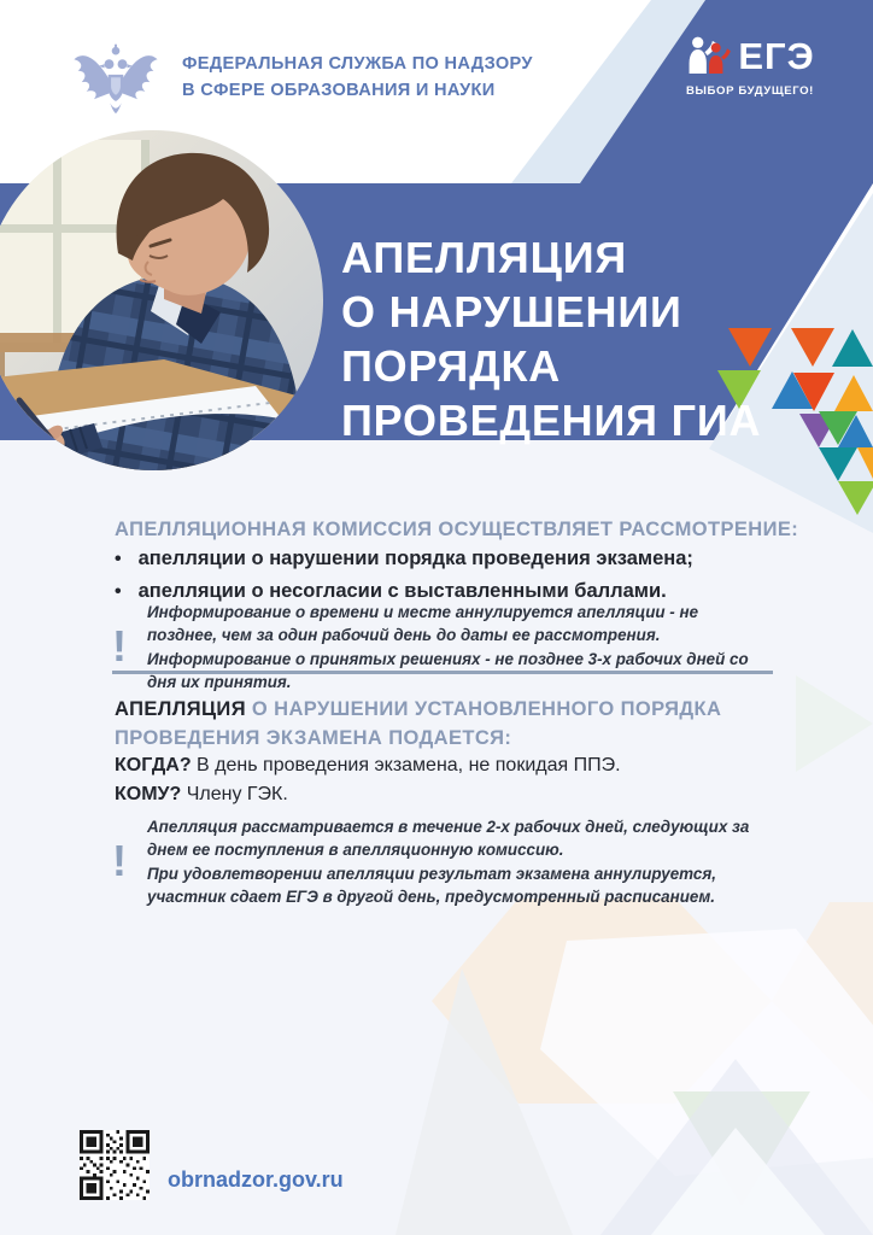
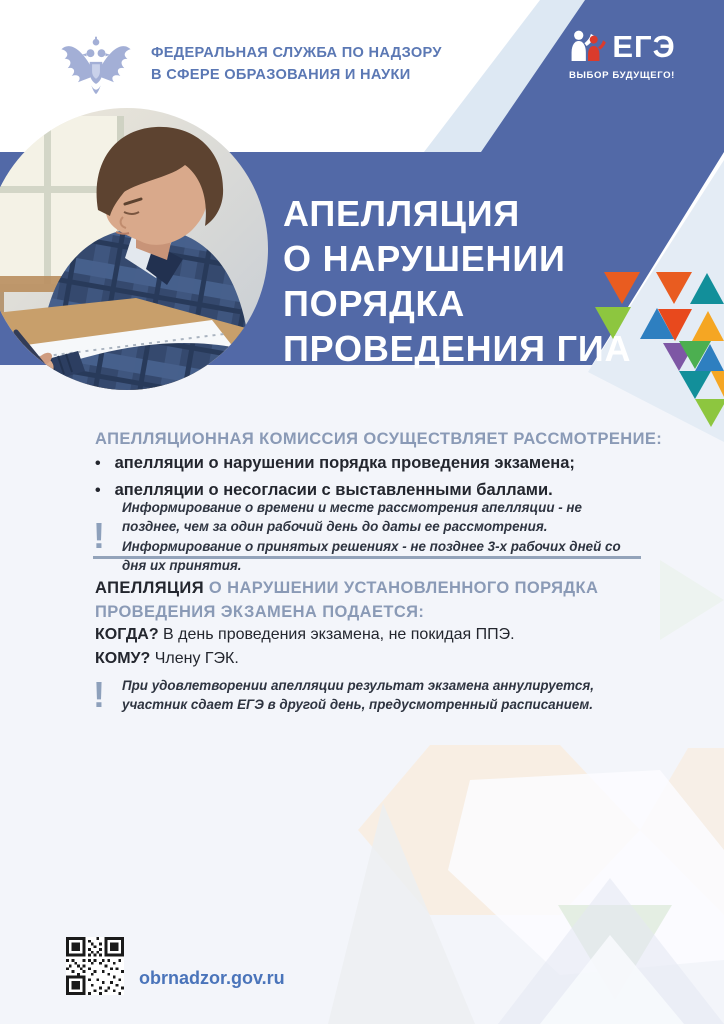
  ФЕДЕРАЛЬНАЯ СЛУЖБА ПО НАДЗОРУ
  В СФЕРЕ ОБРАЗОВАНИЯ И НАУКИ
  ЕГЭ
  ВЫБОР БУДУЩЕГО!
  АПЕЛЛЯЦИЯ
  О НАРУШЕНИИ
  ПОРЯДКА
  ПРОВЕДЕНИЯ ГИА
  АПЕЛЛЯЦИОННАЯ КОМИССИЯ ОСУЩЕСТВЛЯЕТ РАССМОТРЕНИЕ:
  •
  апелляции о нарушении порядка проведения экзамена;
  •
  апелляции о несогласии с выставленными баллами.
  !
- Информирование о времени и месте аннулируется апелляции - не позднее, чем за один рабочий день до даты ее рассмотрения.
+ Информирование о времени и месте рассмотрения апелляции - не позднее, чем за один рабочий день до даты ее рассмотрения.
  Информирование о принятых решениях - не позднее 3-х рабочих дней со дня их принятия.
  АПЕЛЛЯЦИЯ О НАРУШЕНИИ УСТАНОВЛЕННОГО ПОРЯДКА ПРОВЕДЕНИЯ ЭКЗАМЕНА ПОДАЕТСЯ:
  КОГДА? В день проведения экзамена, не покидая ППЭ.
  КОМУ? Члену ГЭК.
  !
- Апелляция рассматривается в течение 2-х рабочих дней, следующих за днем ее поступления в апелляционную комиссию.
  При удовлетворении апелляции результат экзамена аннулируется, участник сдает ЕГЭ в другой день, предусмотренный расписанием.
  obrnadzor.gov.ru
